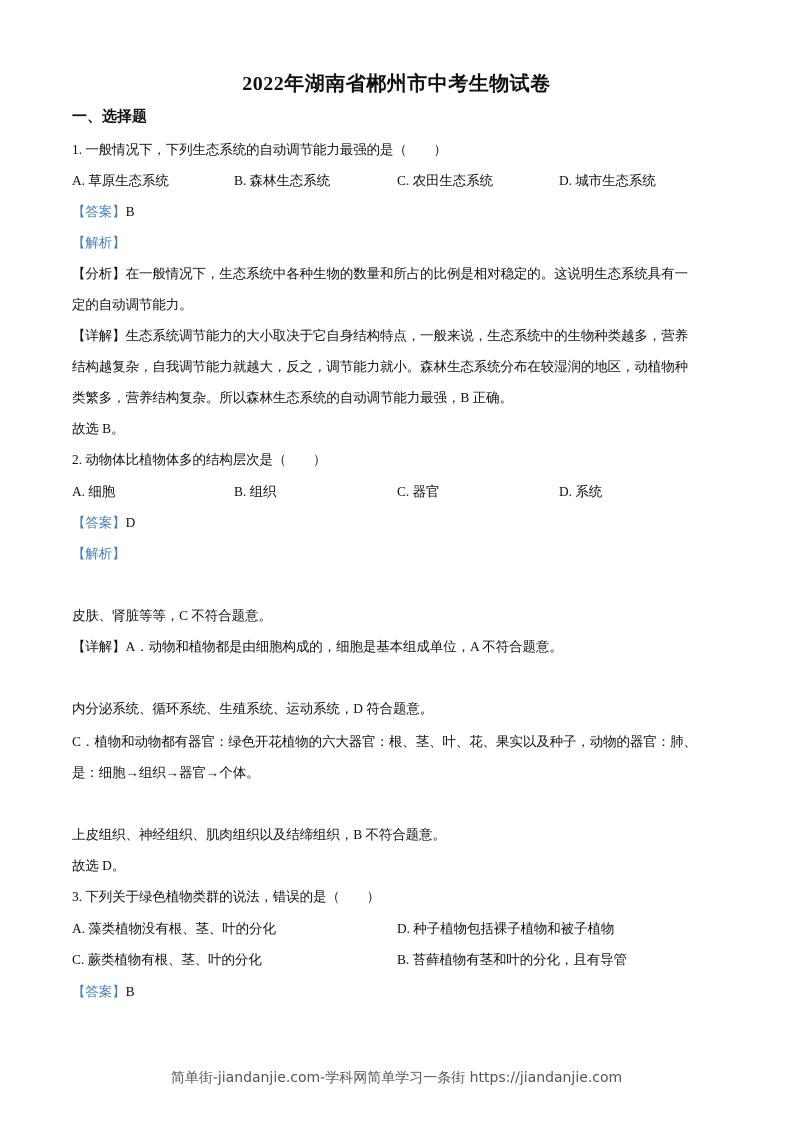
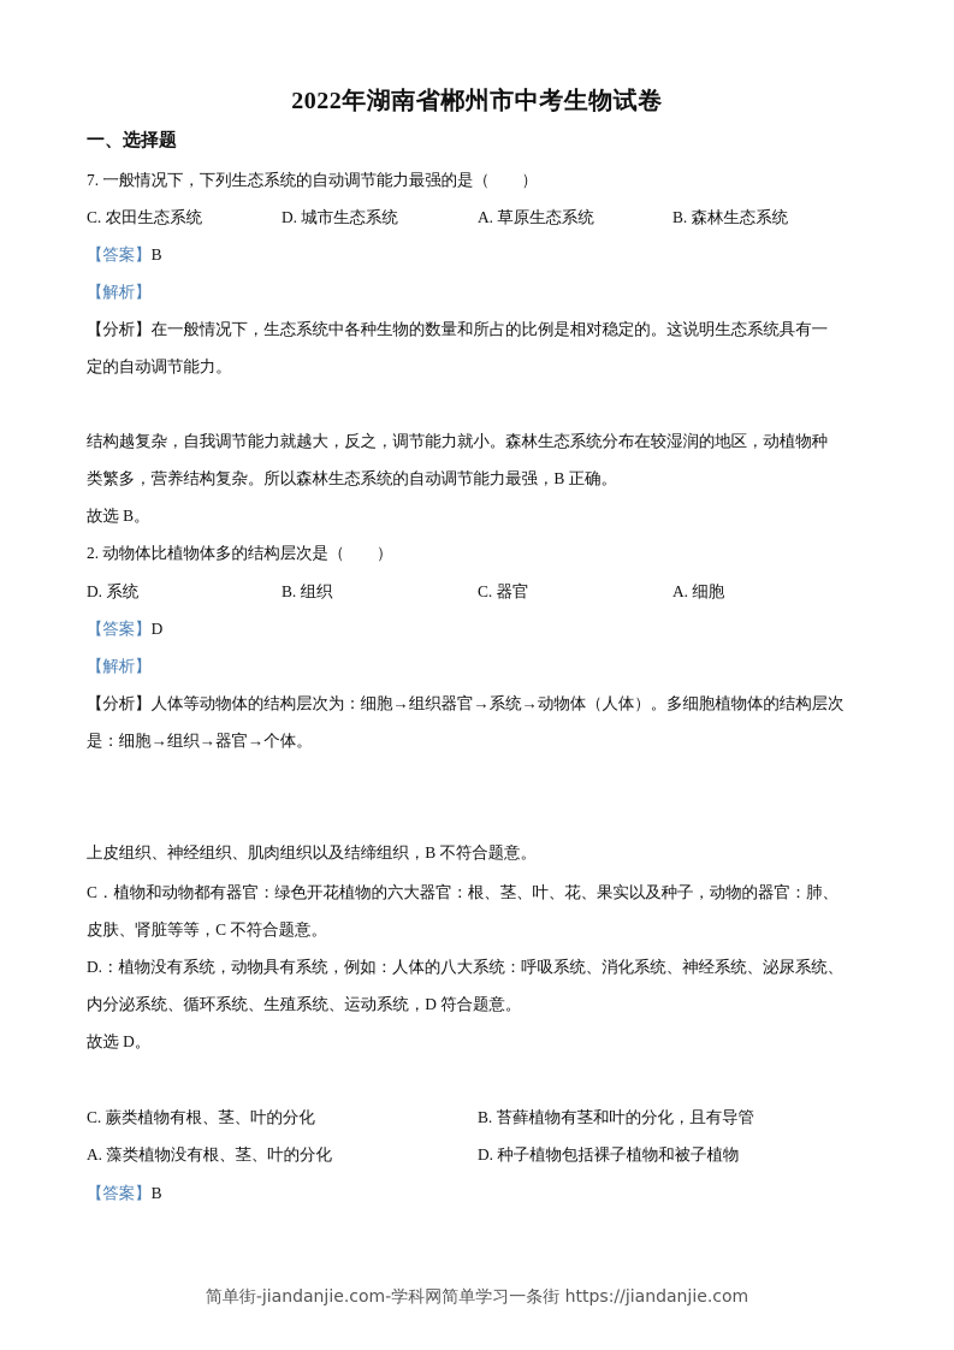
  2022年湖南省郴州市中考生物试卷
  一、选择题
- 1. 一般情况下，下列生态系统的自动调节能力最强的是（ ）
+ 7. 一般情况下，下列生态系统的自动调节能力最强的是（ ）
- A. 草原生态系统
+ C. 农田生态系统
- B. 森林生态系统
+ D. 城市生态系统
- C. 农田生态系统
+ A. 草原生态系统
- D. 城市生态系统
+ B. 森林生态系统
  【答案】B
  【解析】
  【分析】在一般情况下，生态系统中各种生物的数量和所占的比例是相对稳定的。这说明生态系统具有一
  定的自动调节能力。
- 【详解】生态系统调节能力的大小取决于它自身结构特点，一般来说，生态系统中的生物种类越多，营养
  结构越复杂，自我调节能力就越大，反之，调节能力就小。森林生态系统分布在较湿润的地区，动植物种
  类繁多，营养结构复杂。所以森林生态系统的自动调节能力最强，B 正确。
  故选 B。
  2. 动物体比植物体多的结构层次是（ ）
- A. 细胞
+ D. 系统
  B. 组织
  C. 器官
- D. 系统
+ A. 细胞
  【答案】D
  【解析】
+ 【分析】人体等动物体的结构层次为：细胞→组织器官→系统→动物体（人体）。多细胞植物体的结构层次
- 皮肤、肾脏等等，C 不符合题意。
+ 是：细胞→组织→器官→个体。
- 【详解】A．动物和植物都是由细胞构成的，细胞是基本组成单位，A 不符合题意。
- 内分泌系统、循环系统、生殖系统、运动系统，D 符合题意。
+ 上皮组织、神经组织、肌肉组织以及结缔组织，B 不符合题意。
  C．植物和动物都有器官：绿色开花植物的六大器官：根、茎、叶、花、果实以及种子，动物的器官：肺、
- 是：细胞→组织→器官→个体。
+ 皮肤、肾脏等等，C 不符合题意。
+ D.：植物没有系统，动物具有系统，例如：人体的八大系统：呼吸系统、消化系统、神经系统、泌尿系统、
- 上皮组织、神经组织、肌肉组织以及结缔组织，B 不符合题意。
+ 内分泌系统、循环系统、生殖系统、运动系统，D 符合题意。
  故选 D。
- 3. 下列关于绿色植物类群的说法，错误的是（ ）
- A. 藻类植物没有根、茎、叶的分化
+ C. 蕨类植物有根、茎、叶的分化
- D. 种子植物包括裸子植物和被子植物
+ B. 苔藓植物有茎和叶的分化，且有导管
- C. 蕨类植物有根、茎、叶的分化
+ A. 藻类植物没有根、茎、叶的分化
- B. 苔藓植物有茎和叶的分化，且有导管
+ D. 种子植物包括裸子植物和被子植物
  【答案】B
  简单街-jiandanjie.com-学科网简单学习一条街 https://jiandanjie.com
